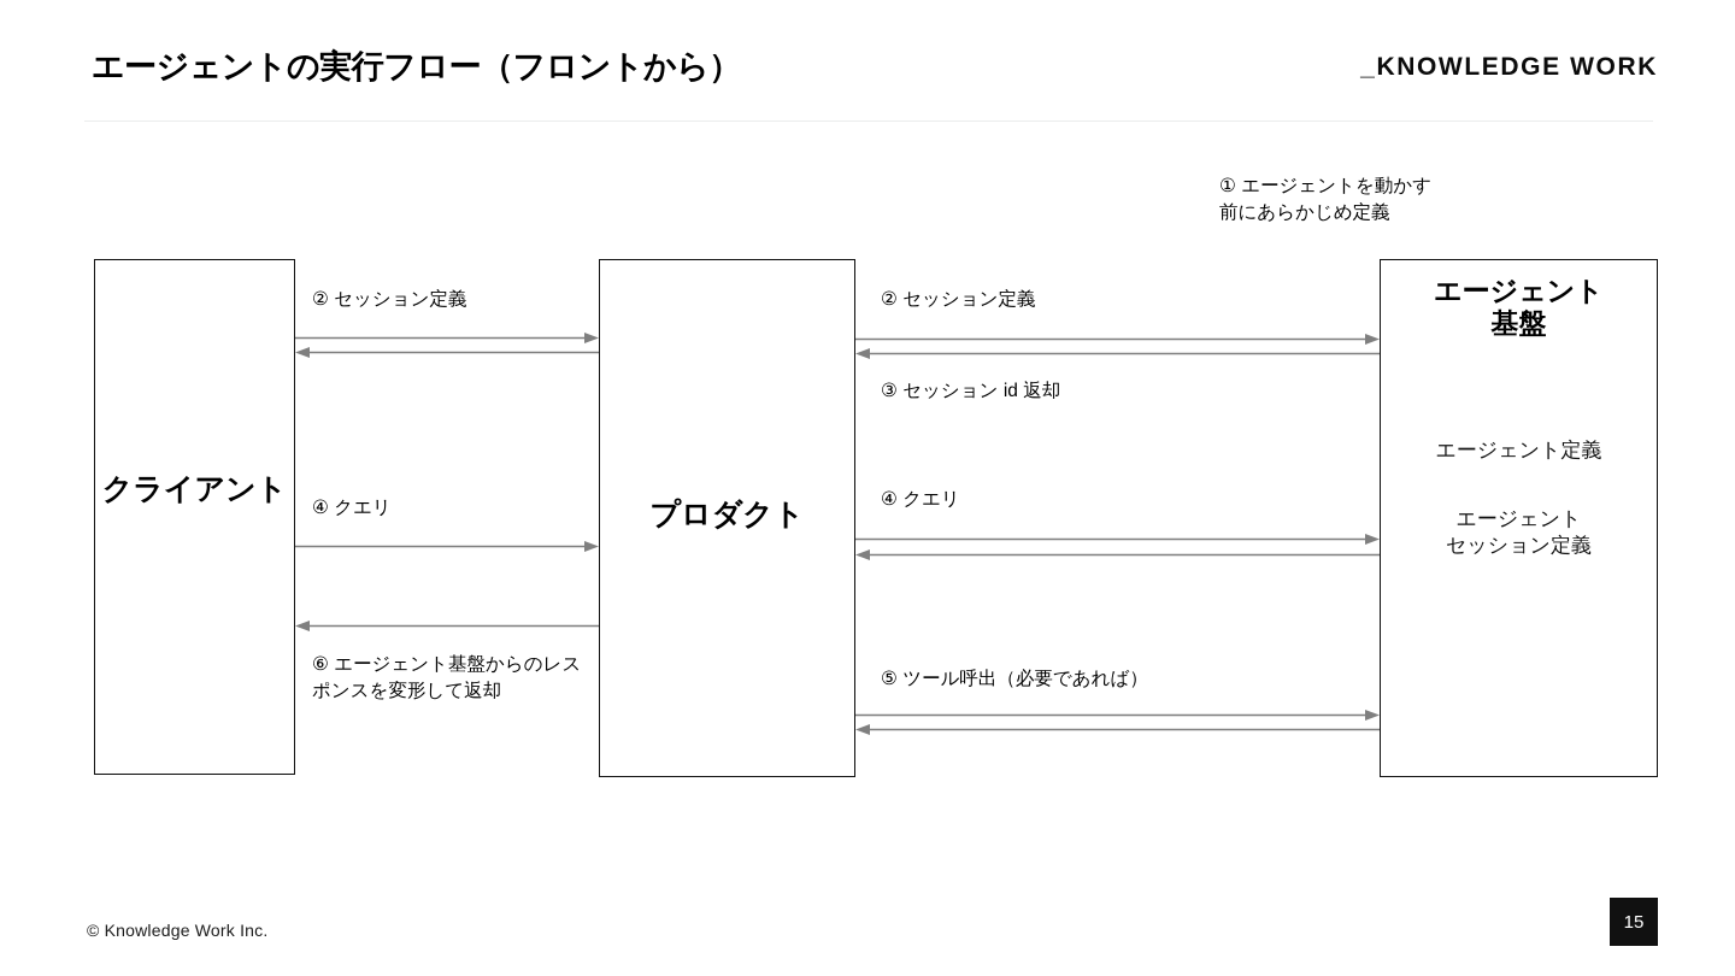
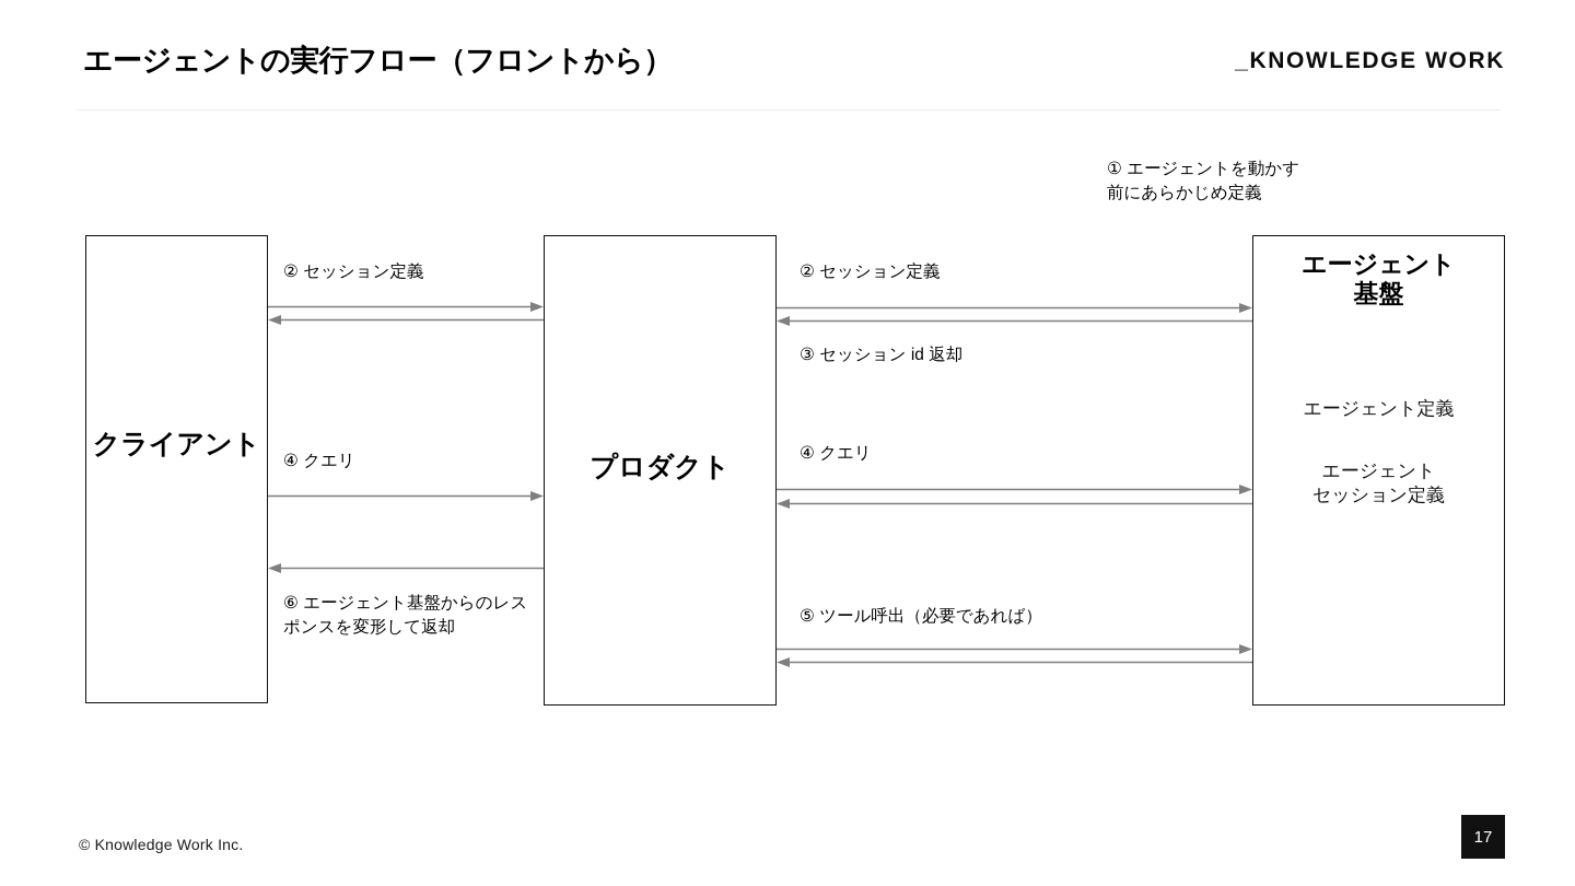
  エージェントの実行フロー（フロントから）
  _KNOWLEDGE WORK
  ① エージェントを動かす
  前にあらかじめ定義
  クライアント
  プロダクト
  エージェント
  基盤
  エージェント定義
  エージェント
  セッション定義
  ② セッション定義
  ④ クエリ
  ⑥ エージェント基盤からのレスポンスを変形して返却
  ② セッション定義
  ③ セッション id 返却
  ④ クエリ
  ⑤ ツール呼出（必要であれば）
  © Knowledge Work Inc.
- 15
+ 17
